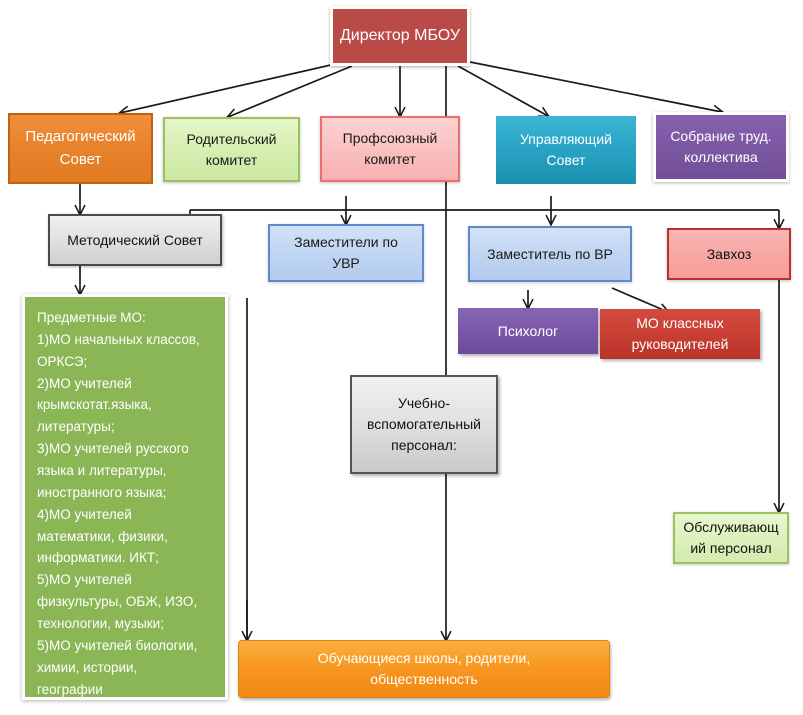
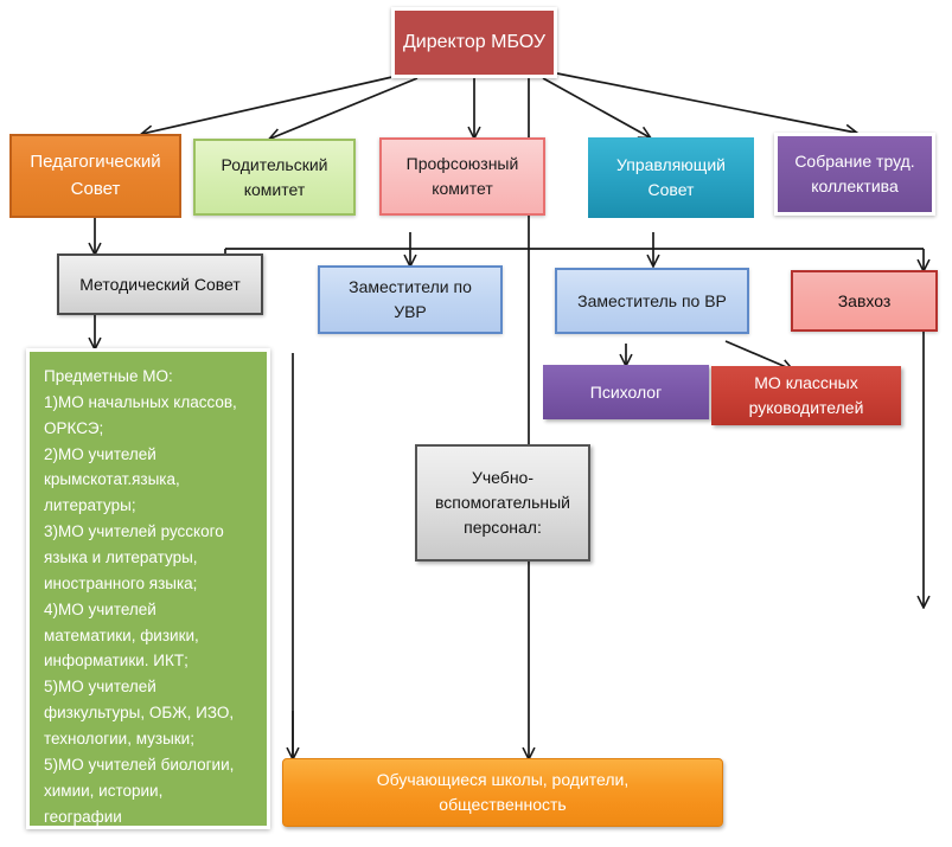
  Директор МБОУ
  Педагогический
  Совет
  Родительский
  комитет
  Профсоюзный
  комитет
  Управляющий
  Совет
  Собрание труд.
  коллектива
  Методический Совет
  Заместители по
  УВР
  Заместитель по ВР
  Завхоз
  Предметные МО:
  1)МО начальных классов,
  ОРКСЭ;
  2)МО учителей
  крымскотат.языка,
  литературы;
  3)МО учителей русского
  языка и литературы,
  иностранного языка;
  4)МО учителей
  математики, физики,
  информатики. ИКТ;
  5)МО учителей
  физкультуры, ОБЖ, ИЗО,
  технологии, музыки;
  5)МО учителей биологии,
  химии, истории,
  географии
  Психолог
  МО классных
  руководителей
  Учебно-
  вспомогательный
  персонал:
- Обслуживающ
- ий персонал
  Обучающиеся школы, родители,
  общественность
